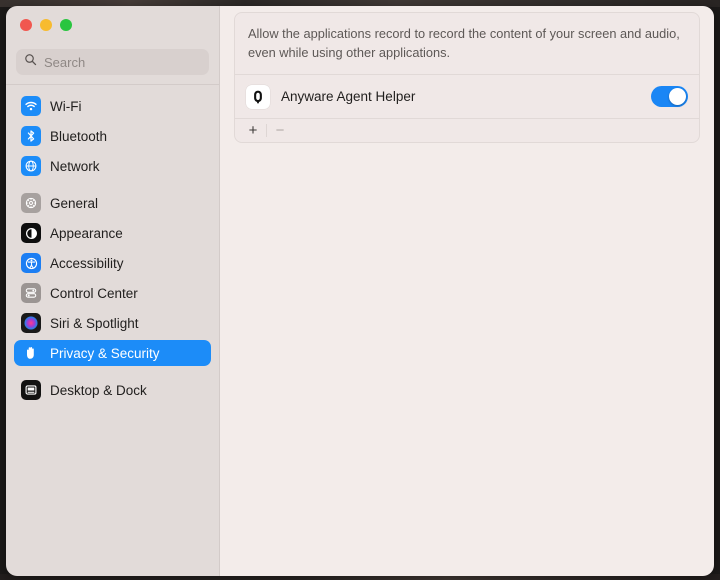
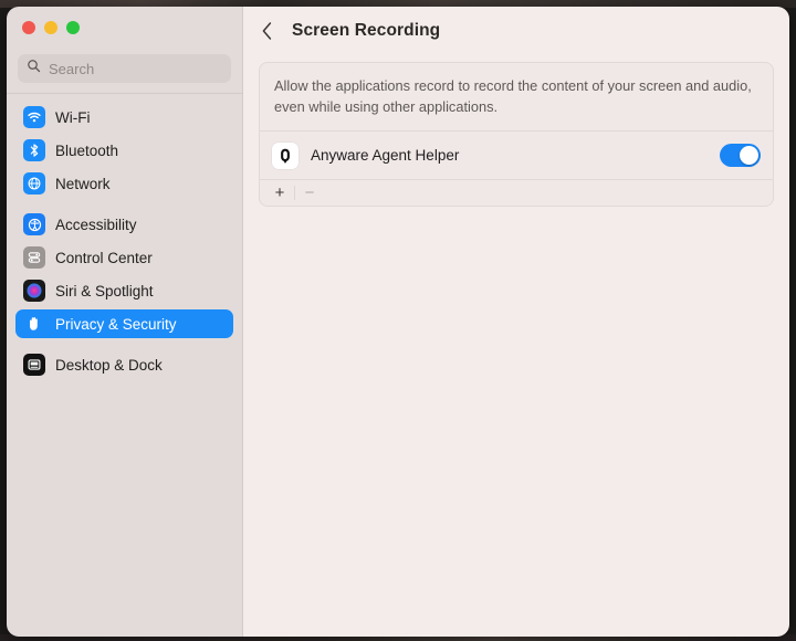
  Search
  Wi-Fi
  Bluetooth
  Network
- General
- Appearance
  Accessibility
  Control Center
  Siri & Spotlight
  Privacy & Security
  Desktop & Dock
+ Screen Recording
  Allow the applications record to record the content of your screen and audio, even while using other applications.
  Anyware Agent Helper
  +
  −
